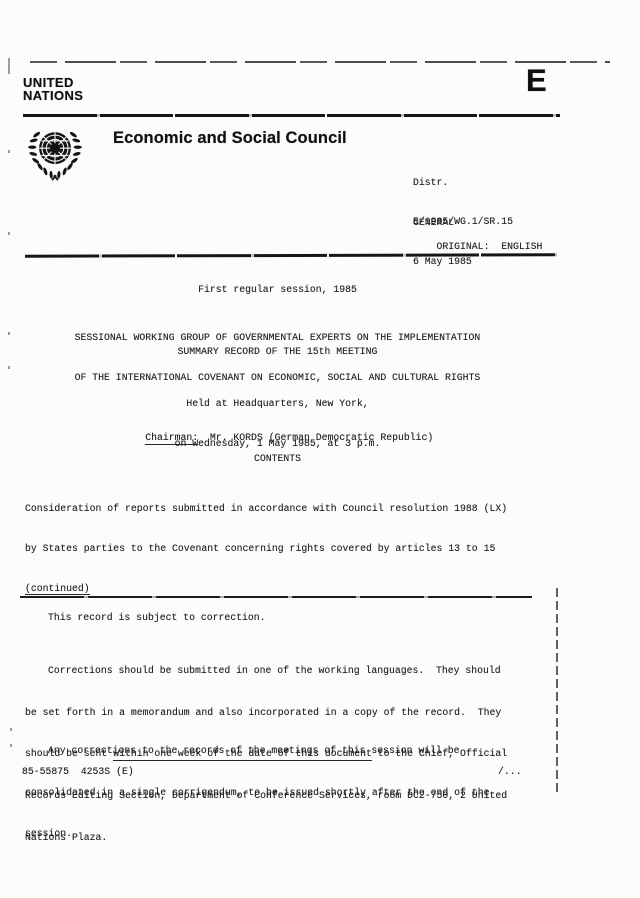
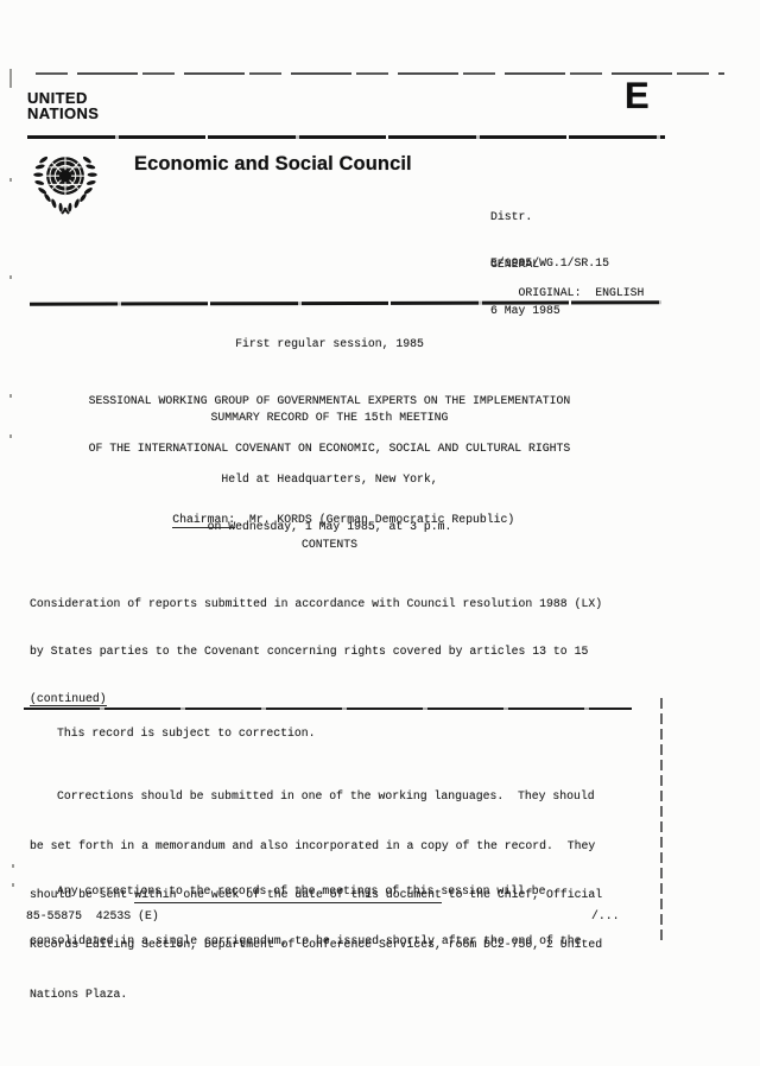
  UNITED
  NATIONS
  E
  Economic and Social Council
  Distr.
  GENERAL
  E/1985/WG.1/SR.15
  6 May 1985
  ORIGINAL: ENGLISH
  First regular session, 1985
  SESSIONAL WORKING GROUP OF GOVERNMENTAL EXPERTS ON THE IMPLEMENTATION
  OF THE INTERNATIONAL COVENANT ON ECONOMIC, SOCIAL AND CULTURAL RIGHTS
  SUMMARY RECORD OF THE 15th MEETING
  Held at Headquarters, New York,
  on Wednesday, 1 May 1985, at 3 p.m.
  Chairman: Mr. KORDS (German Democratic Republic)
  CONTENTS
  Consideration of reports submitted in accordance with Council resolution 1988 (LX)
  by States parties to the Covenant concerning rights covered by articles 13 to 15
  (continued)
  This record is subject to correction.
  Corrections should be submitted in one of the working languages. They should
  be set forth in a memorandum and also incorporated in a copy of the record. They
  should be sent within one week of the date of this document to the Chief, Official
  Records Editing Section, Department of Conference Services, room DC2-750, 2 United
  Nations Plaza.
  Any corrections to the records of the meetings of this session will be
  consolidated in a single corrigendum, to be issued shortly after the end of the
- session.
  85-55875 4253S (E)
  /...
